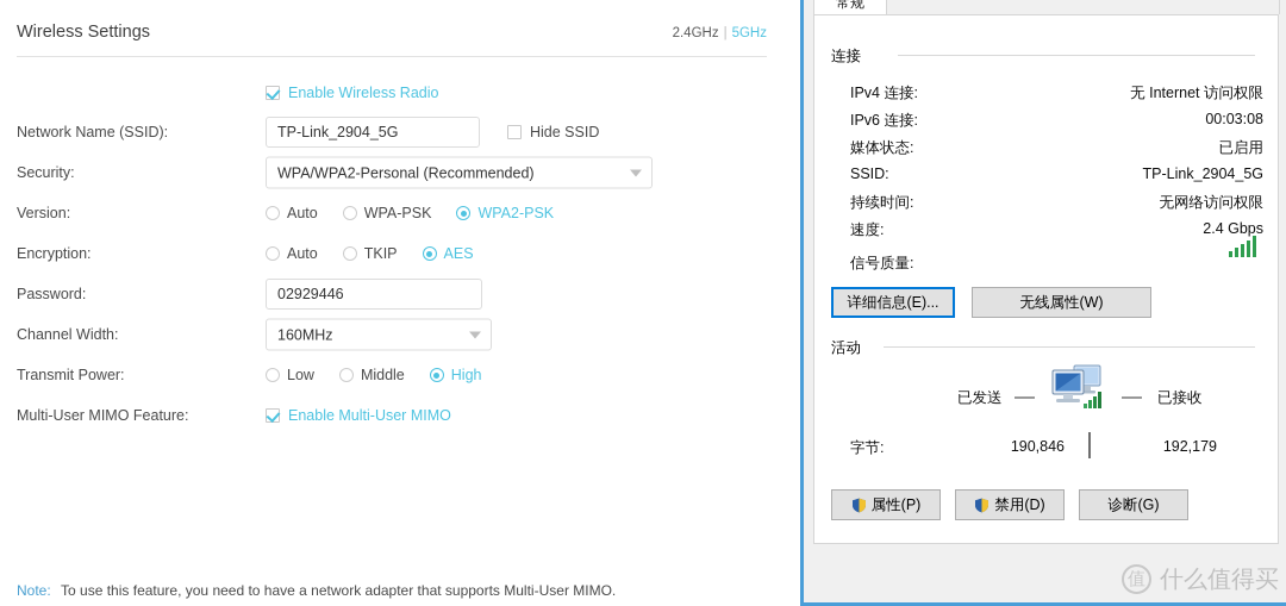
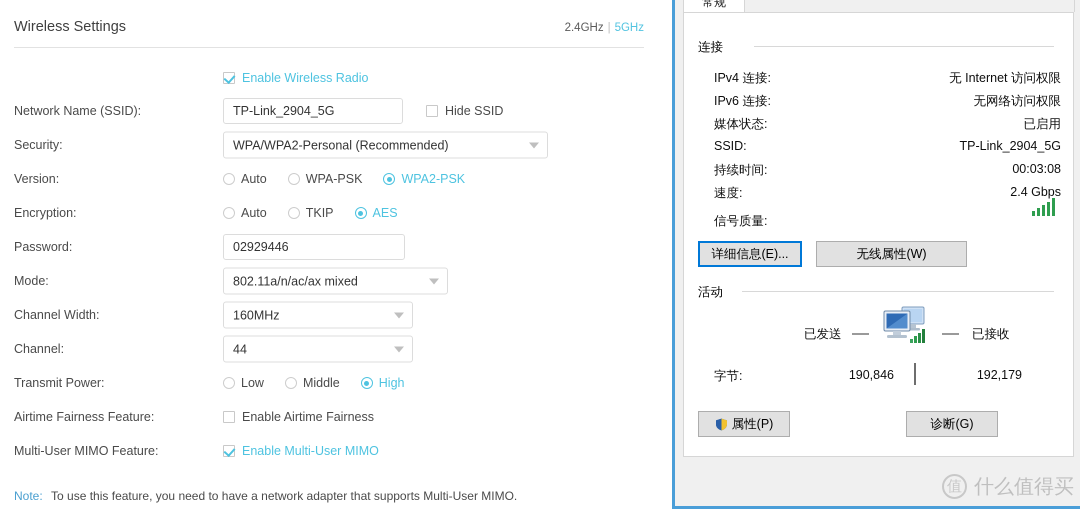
  Wireless Settings
  2.4GHz | 5GHz
  Enable Wireless Radio
  Network Name (SSID):
  TP-Link_2904_5G
  Hide SSID
  Security:
  WPA/WPA2-Personal (Recommended)
  Version:
  Auto
  WPA-PSK
  WPA2-PSK
  Encryption:
  Auto
  TKIP
  AES
  Password:
  02929446
+ Mode:
+ 802.11a/n/ac/ax mixed
  Channel Width:
  160MHz
+ Channel:
+ 44
  Transmit Power:
  Low
  Middle
  High
+ Airtime Fairness Feature:
+ Enable Airtime Fairness
  Multi-User MIMO Feature:
  Enable Multi-User MIMO
  Note: To use this feature, you need to have a network adapter that supports Multi-User MIMO.
  常规
  连接
  IPv4 连接:
  无 Internet 访问权限
  IPv6 连接:
- 00:03:08
+ 无网络访问权限
  媒体状态:
  已启用
  SSID:
  TP-Link_2904_5G
  持续时间:
- 无网络访问权限
+ 00:03:08
  速度:
  2.4 Gbps
  信号质量:
  详细信息(E)...
  无线属性(W)
  活动
  已发送
  已接收
  字节:
  190,846
  192,179
  属性(P)
- 禁用(D)
  诊断(G)
  值
  什么值得买
